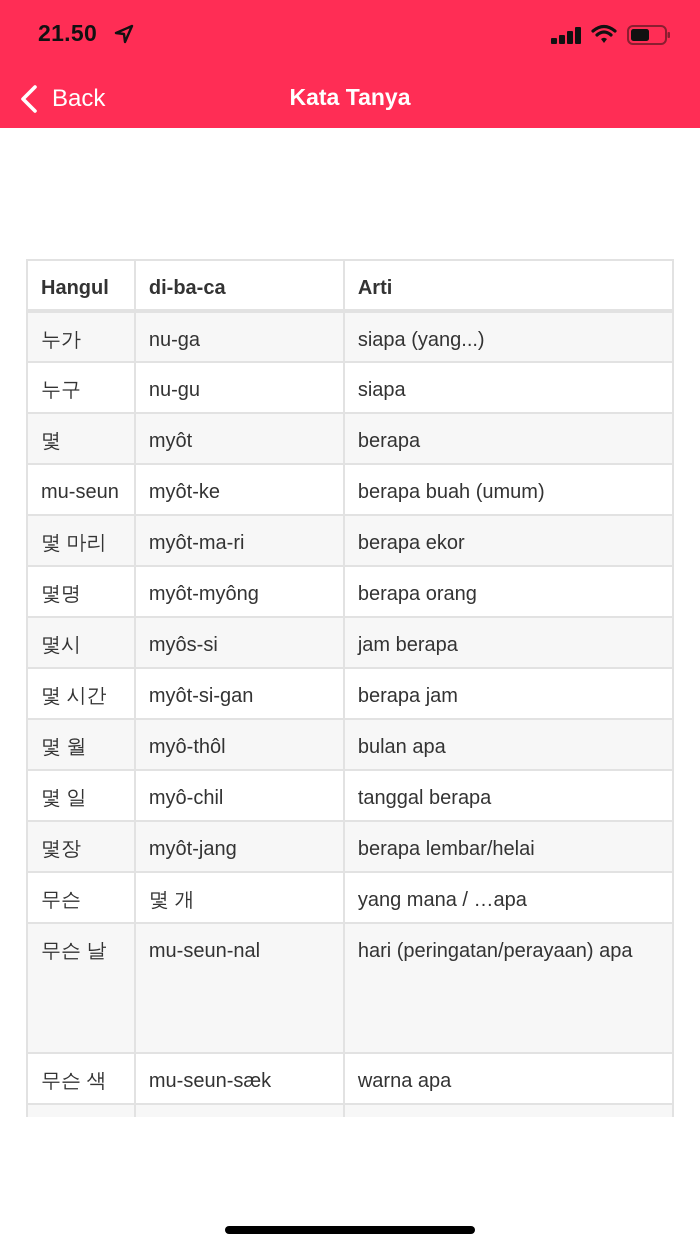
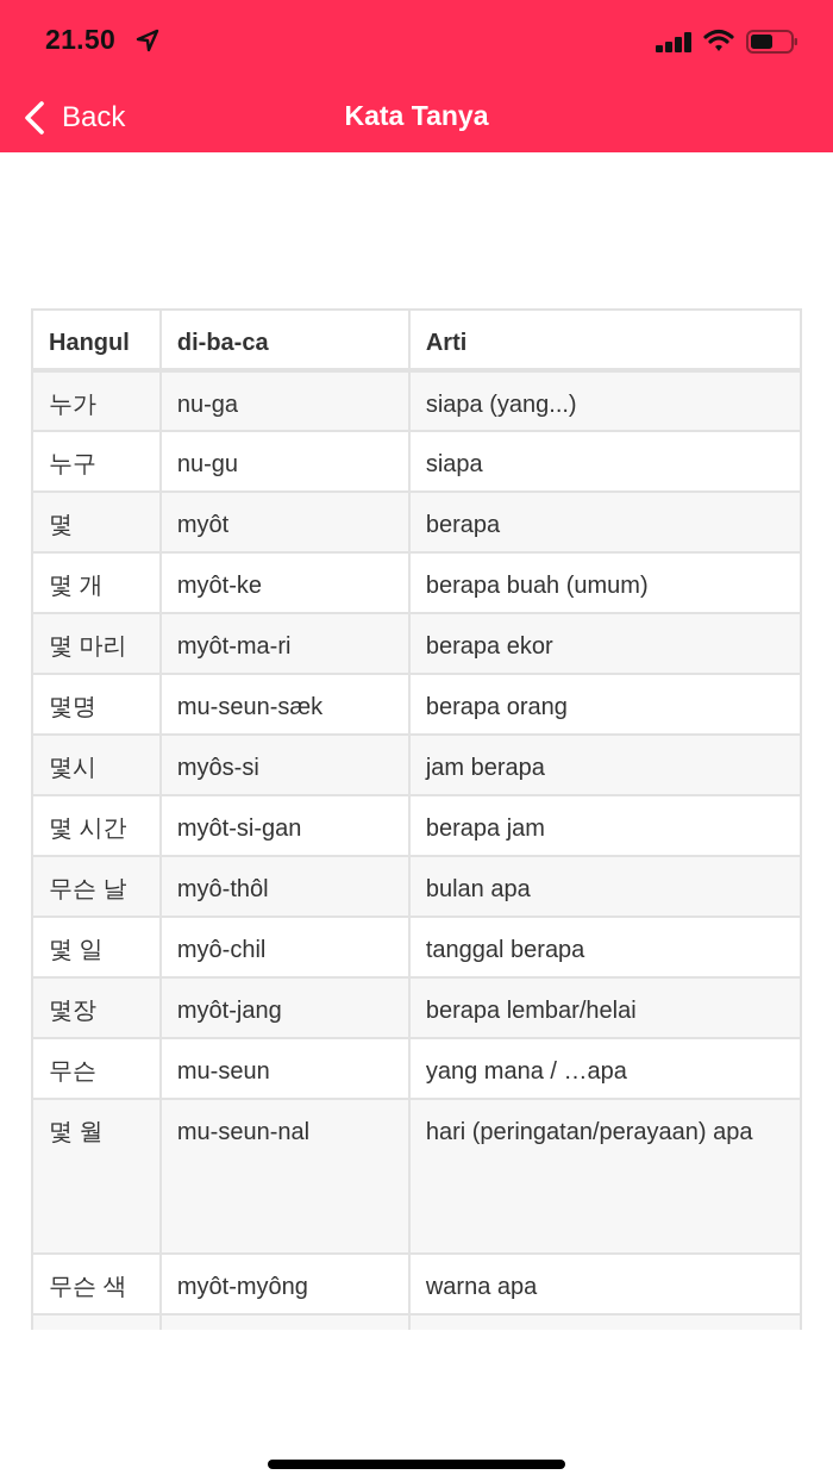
  21.50
  Back
  Kata Tanya
  Hangul	di-ba-ca	Arti
  누가	nu-ga	siapa (yang...)
  누구	nu-gu	siapa
  몇	myôt	berapa
- mu-seun	myôt-ke	berapa buah (umum)
+ 몇 개	myôt-ke	berapa buah (umum)
  몇 마리	myôt-ma-ri	berapa ekor
- 몇명	myôt-myông	berapa orang
+ 몇명	mu-seun-sæk	berapa orang
  몇시	myôs-si	jam berapa
  몇 시간	myôt-si-gan	berapa jam
- 몇 월	myô-thôl	bulan apa
+ 무슨 날	myô-thôl	bulan apa
  몇 일	myô-chil	tanggal berapa
  몇장	myôt-jang	berapa lembar/helai
- 무슨	몇 개	yang mana / …apa
+ 무슨	mu-seun	yang mana / …apa
- 무슨 날	mu-seun-nal	hari (peringatan/perayaan) apa
+ 몇 월	mu-seun-nal	hari (peringatan/perayaan) apa
- 무슨 색	mu-seun-sæk	warna apa
+ 무슨 색	myôt-myông	warna apa
